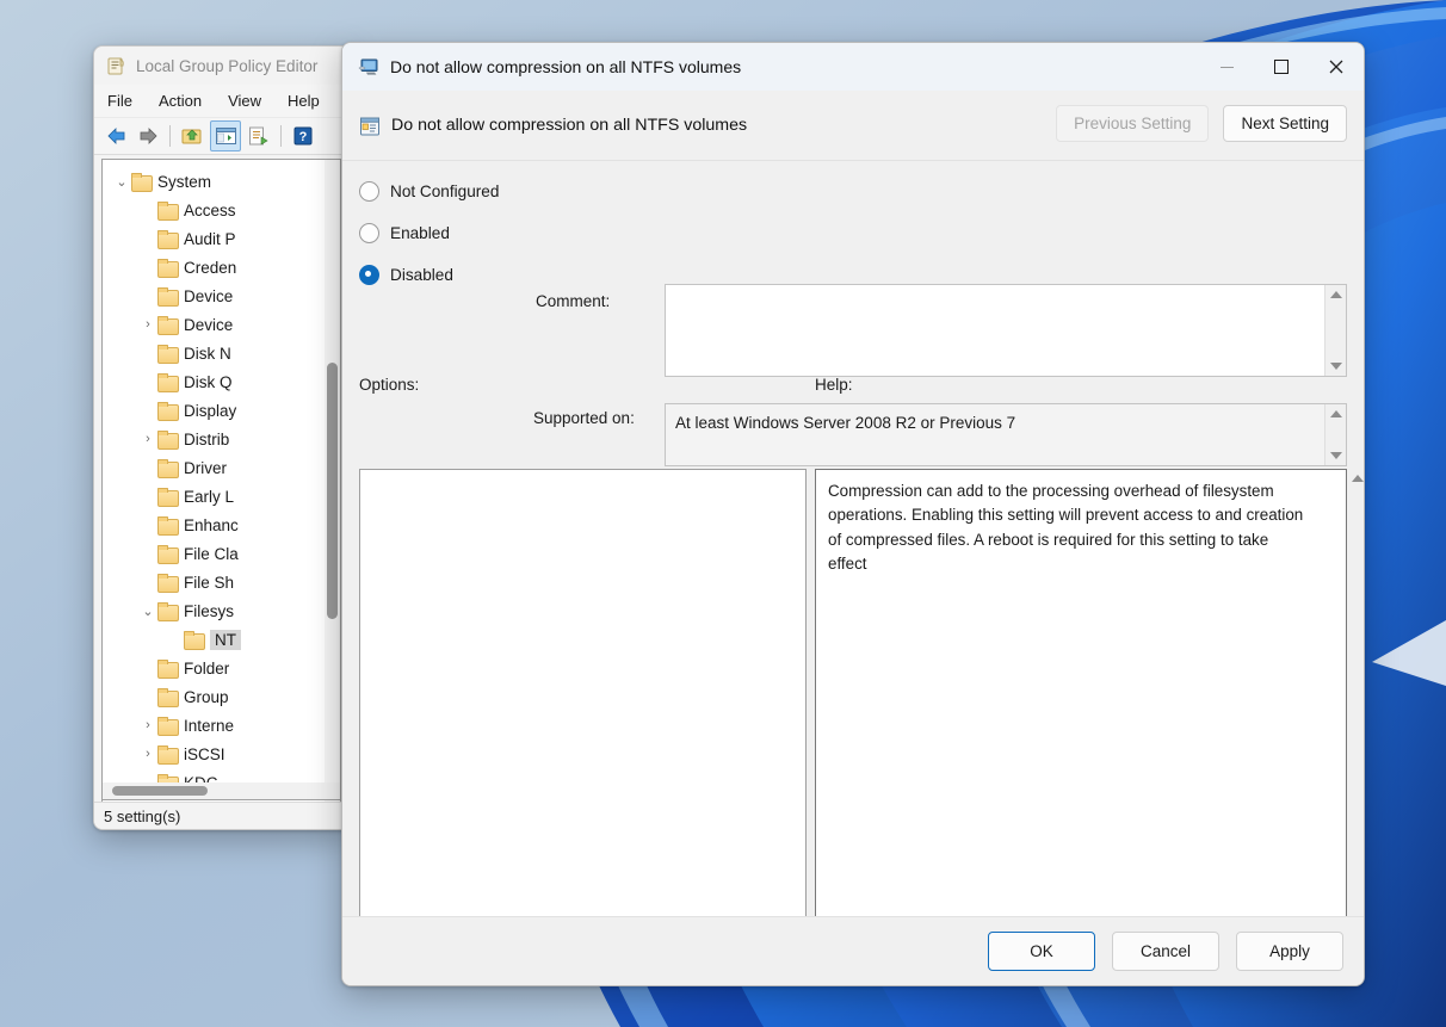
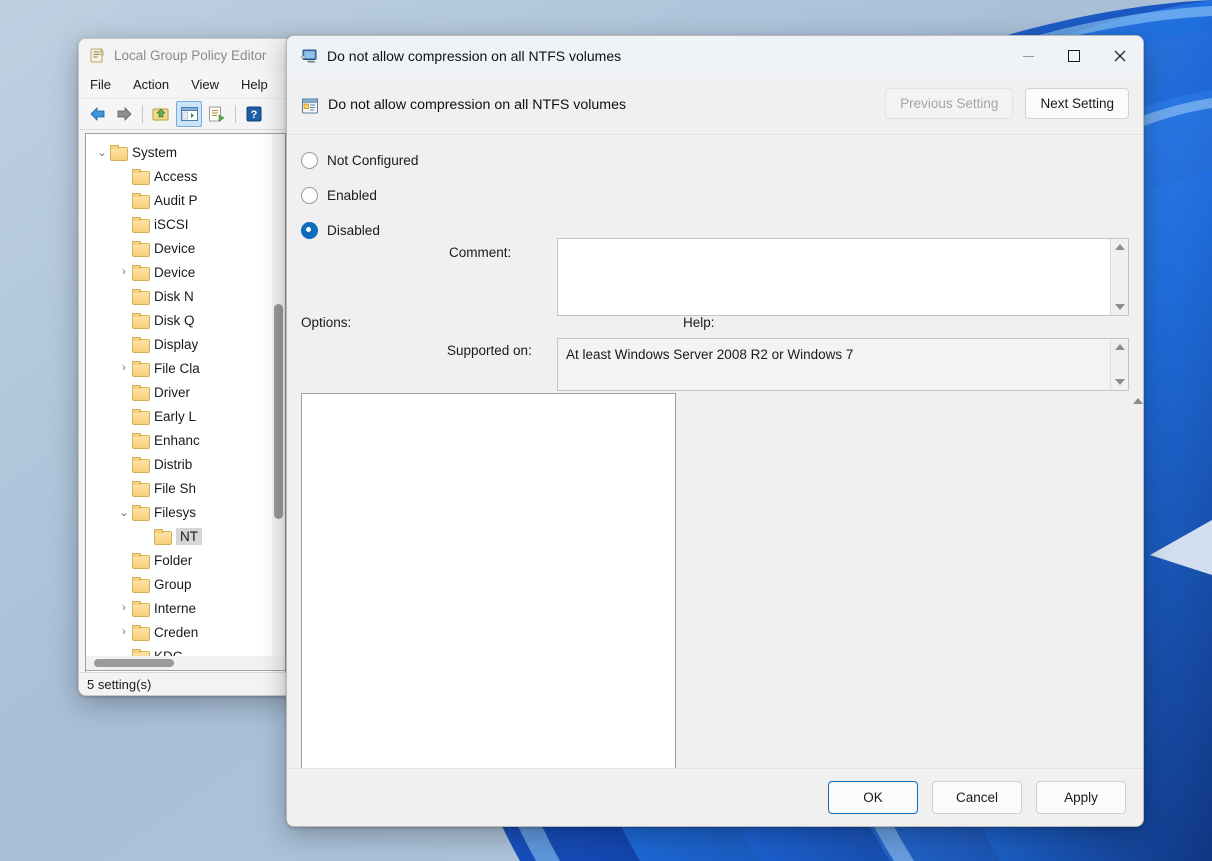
  Local Group Policy Editor
  File
  Action
  View
  Help
  ?
  ⌄
  System
  Access
  Audit P
- Creden
+ iSCSI
  Device
  ›
  Device
  Disk N
  Disk Q
  Display
  ›
- Distrib
+ File Cla
  Driver
  Early L
  Enhanc
- File Cla
+ Distrib
  File Sh
  ⌄
  Filesys
  NT
  Folder
  Group
  ›
  Interne
  ›
- iSCSI
+ Creden
  5 setting(s)
  Do not allow compression on all NTFS volumes
  Do not allow compression on all NTFS volumes
  Previous Setting
  Next Setting
  Not Configured
  Enabled
  Disabled
  Comment:
  Supported on:
- At least Windows Server 2008 R2 or Previous 7
+ At least Windows Server 2008 R2 or Windows 7
  Options:
  Help:
- Compression can add to the processing overhead of filesystem operations. Enabling this setting will prevent access to and creation of compressed files. A reboot is required for this setting to take effect
  OK
  Cancel
  Apply
